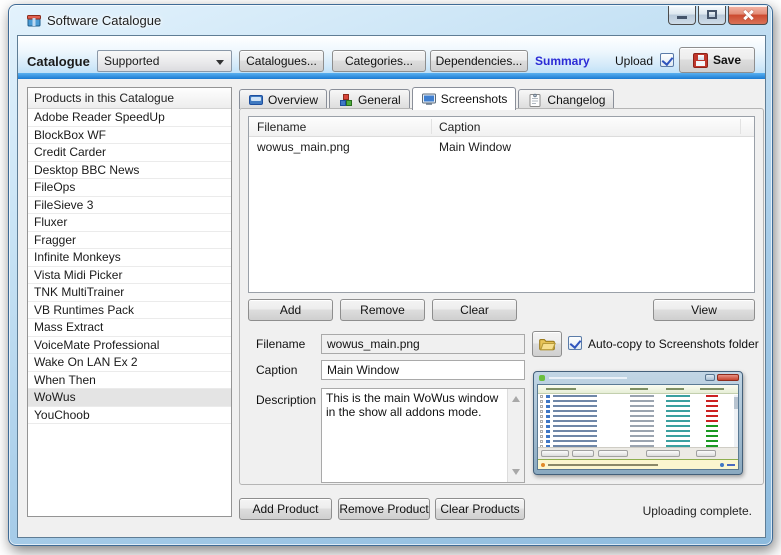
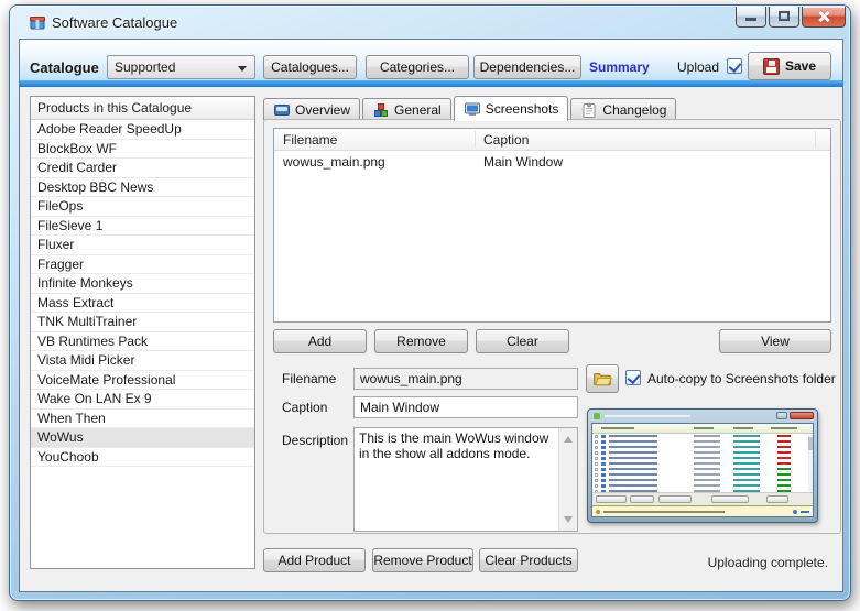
  Software Catalogue
  Catalogue
  Supported
  Catalogues...
  Categories...
  Dependencies...
  Summary
  Upload
  Save
  Products in this Catalogue
  Adobe Reader SpeedUp
  BlockBox WF
  Credit Carder
  Desktop BBC News
  FileOps
- FileSieve 3
+ FileSieve 1
  Fluxer
  Fragger
  Infinite Monkeys
- Vista Midi Picker
+ Mass Extract
  TNK MultiTrainer
  VB Runtimes Pack
- Mass Extract
+ Vista Midi Picker
  VoiceMate Professional
- Wake On LAN Ex 2
+ Wake On LAN Ex 9
  When Then
  WoWus
  YouChoob
  Overview
  General
  Screenshots
  Changelog
  Filename
  Caption
  wowus_main.png
  Main Window
  Add
  Remove
  Clear
  View
  Filename
  wowus_main.png
  Auto-copy to Screenshots folder
  Caption
  Main Window
  Description
  Add Product
  Remove Product
  Clear Products
  Uploading complete.
